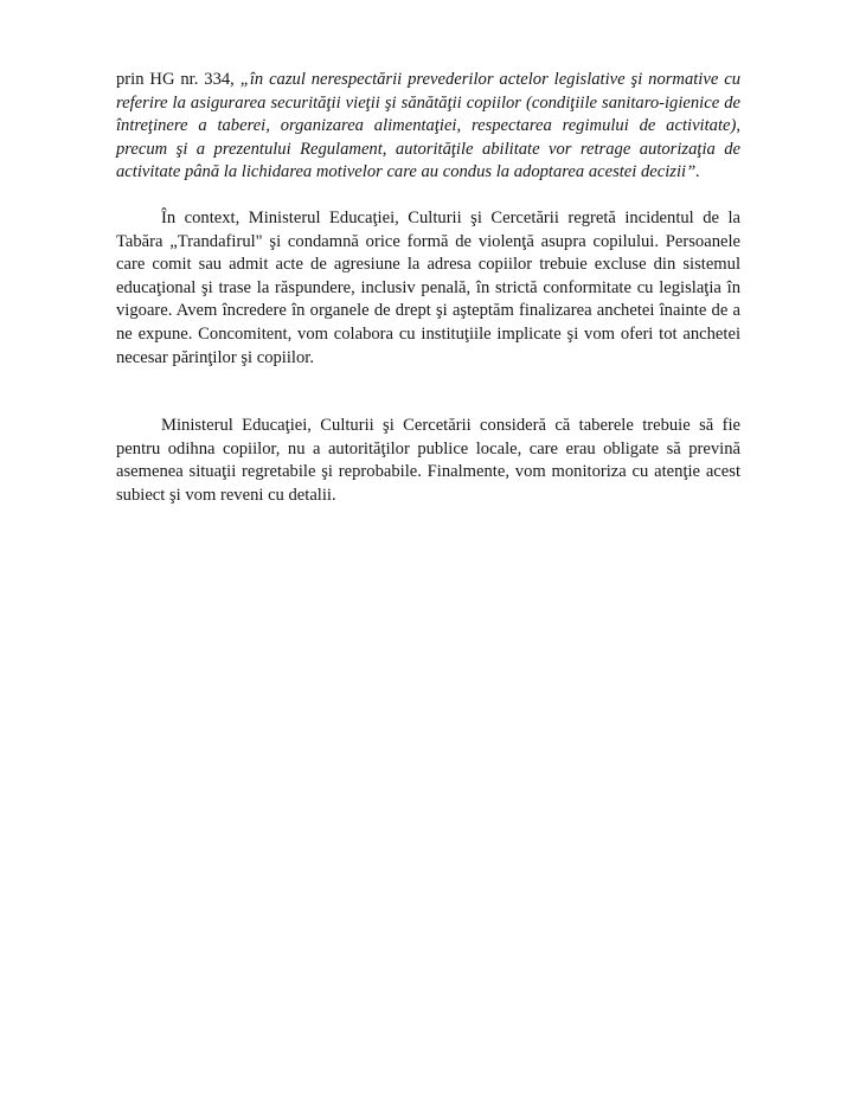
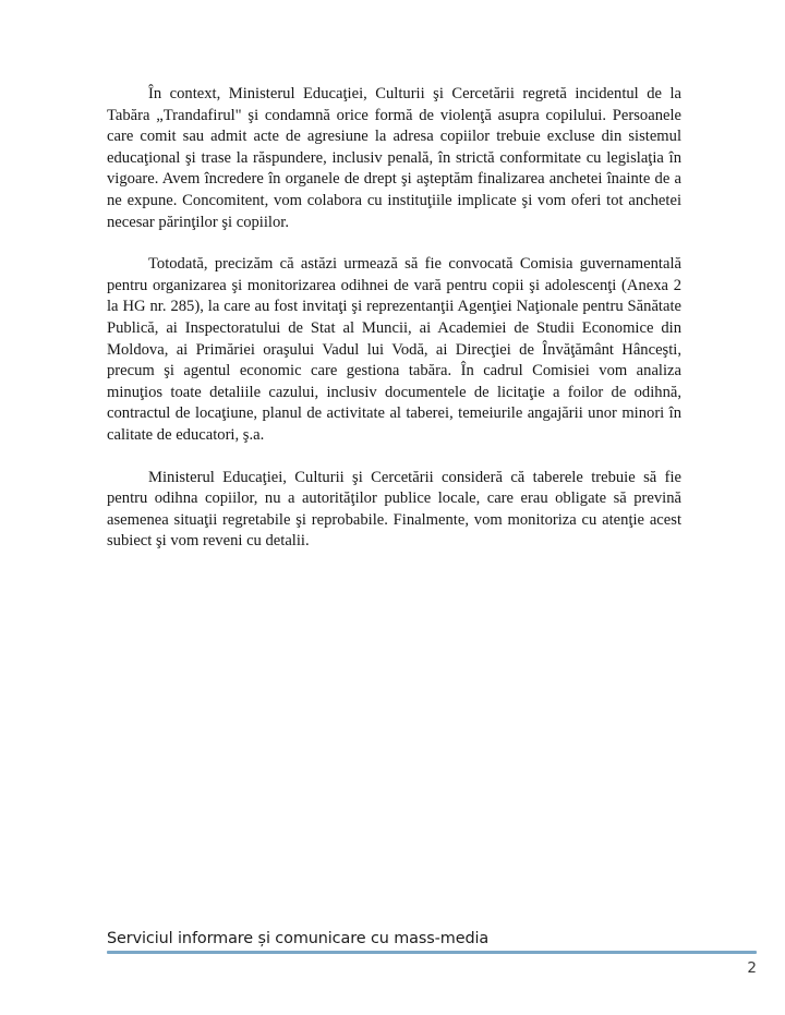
- prin HG nr. 334, „în cazul nerespectării prevederilor actelor legislative şi normative cu referire la asigurarea securităţii vieţii şi sănătăţii copiilor (condiţiile sanitaro-igienice de întreţinere a taberei, organizarea alimentaţiei, respectarea regimului de activitate), precum şi a prezentului Regulament, autorităţile abilitate vor retrage autorizaţia de activitate până la lichidarea motivelor care au condus la adoptarea acestei decizii”.
  În context, Ministerul Educaţiei, Culturii şi Cercetării regretă incidentul de la Tabăra „Trandafirul" şi condamnă orice formă de violenţă asupra copilului. Persoanele care comit sau admit acte de agresiune la adresa copiilor trebuie excluse din sistemul educaţional şi trase la răspundere, inclusiv penală, în strictă conformitate cu legislaţia în vigoare. Avem încredere în organele de drept şi aşteptăm finalizarea anchetei înainte de a ne expune. Concomitent, vom colabora cu instituţiile implicate şi vom oferi tot anchetei necesar părinţilor şi copiilor.
+ Totodată, precizăm că astăzi urmează să fie convocată Comisia guvernamentală pentru organizarea şi monitorizarea odihnei de vară pentru copii şi adolescenţi (Anexa 2 la HG nr. 285), la care au fost invitaţi şi reprezentanţii Agenţiei Naţionale pentru Sănătate Publică, ai Inspectoratului de Stat al Muncii, ai Academiei de Studii Economice din Moldova, ai Primăriei oraşului Vadul lui Vodă, ai Direcţiei de Învăţământ Hânceşti, precum şi agentul economic care gestiona tabăra. În cadrul Comisiei vom analiza minuţios toate detaliile cazului, inclusiv documentele de licitaţie a foilor de odihnă, contractul de locaţiune, planul de activitate al taberei, temeiurile angajării unor minori în calitate de educatori, ş.a.
  Ministerul Educaţiei, Culturii şi Cercetării consideră că taberele trebuie să fie pentru odihna copiilor, nu a autorităţilor publice locale, care erau obligate să prevină asemenea situaţii regretabile şi reprobabile. Finalmente, vom monitoriza cu atenţie acest subiect şi vom reveni cu detalii.
+ Serviciul informare și comunicare cu mass-media
+ 2
